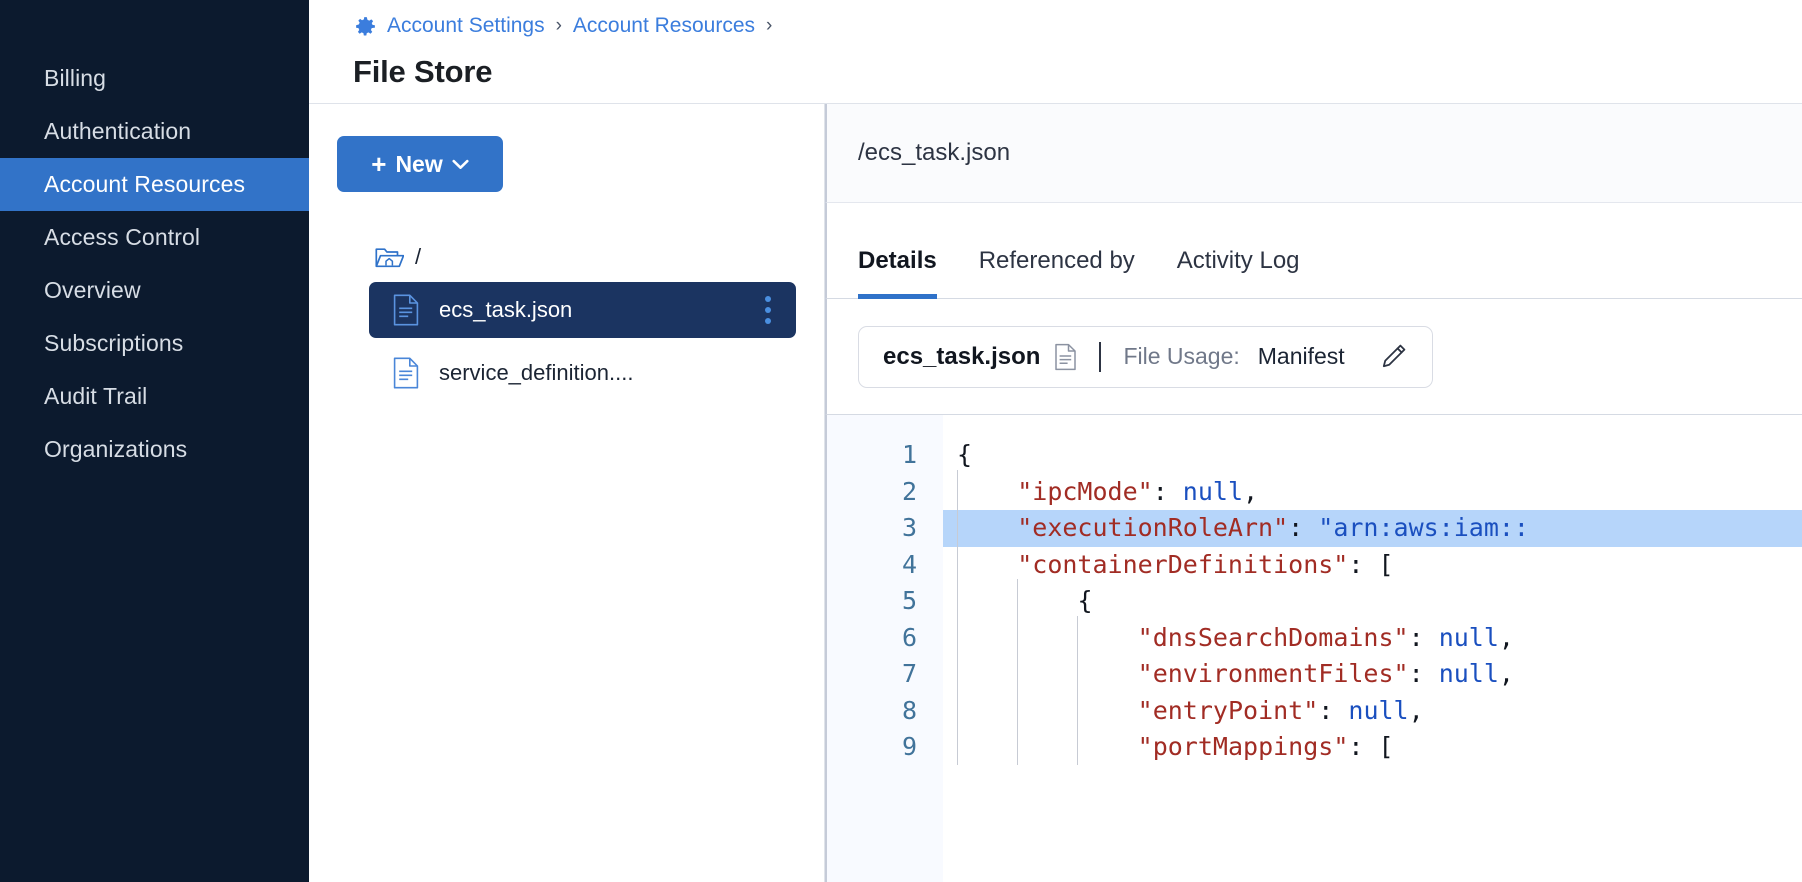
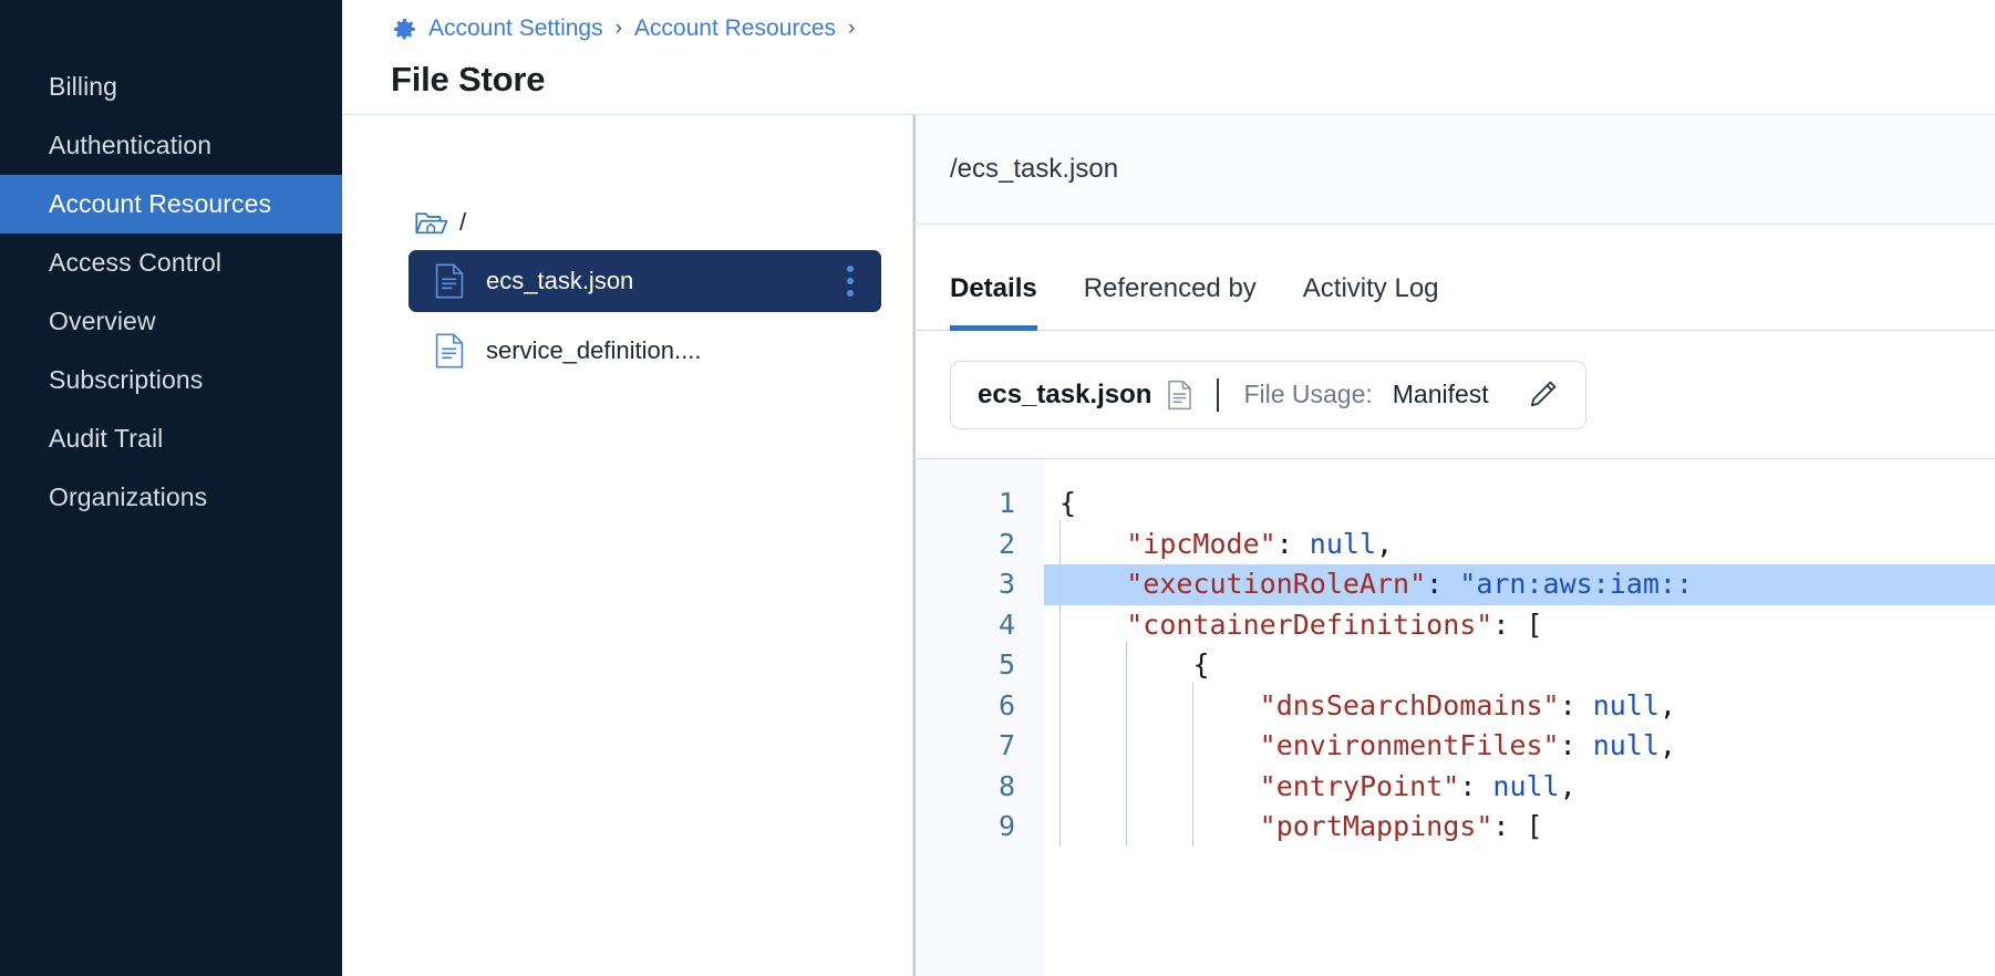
  Billing
  Authentication
  Account Resources
  Access Control
  Overview
  Subscriptions
  Audit Trail
  Organizations
  Account Settings
  ›
  Account Resources
  ›
  File Store
- +
- New
  /
  ecs_task.json
  service_definition....
  /ecs_task.json
  Details
  Referenced by
  Activity Log
  ecs_task.json
  File Usage:
  Manifest
  1
  2
  3
  4
  5
  6
  7
  8
  9
  {
  "ipcMode": null,
  "executionRoleArn": "arn:aws:iam::
  "containerDefinitions": [
  {
  "dnsSearchDomains": null,
  "environmentFiles": null,
  "entryPoint": null,
  "portMappings": [
